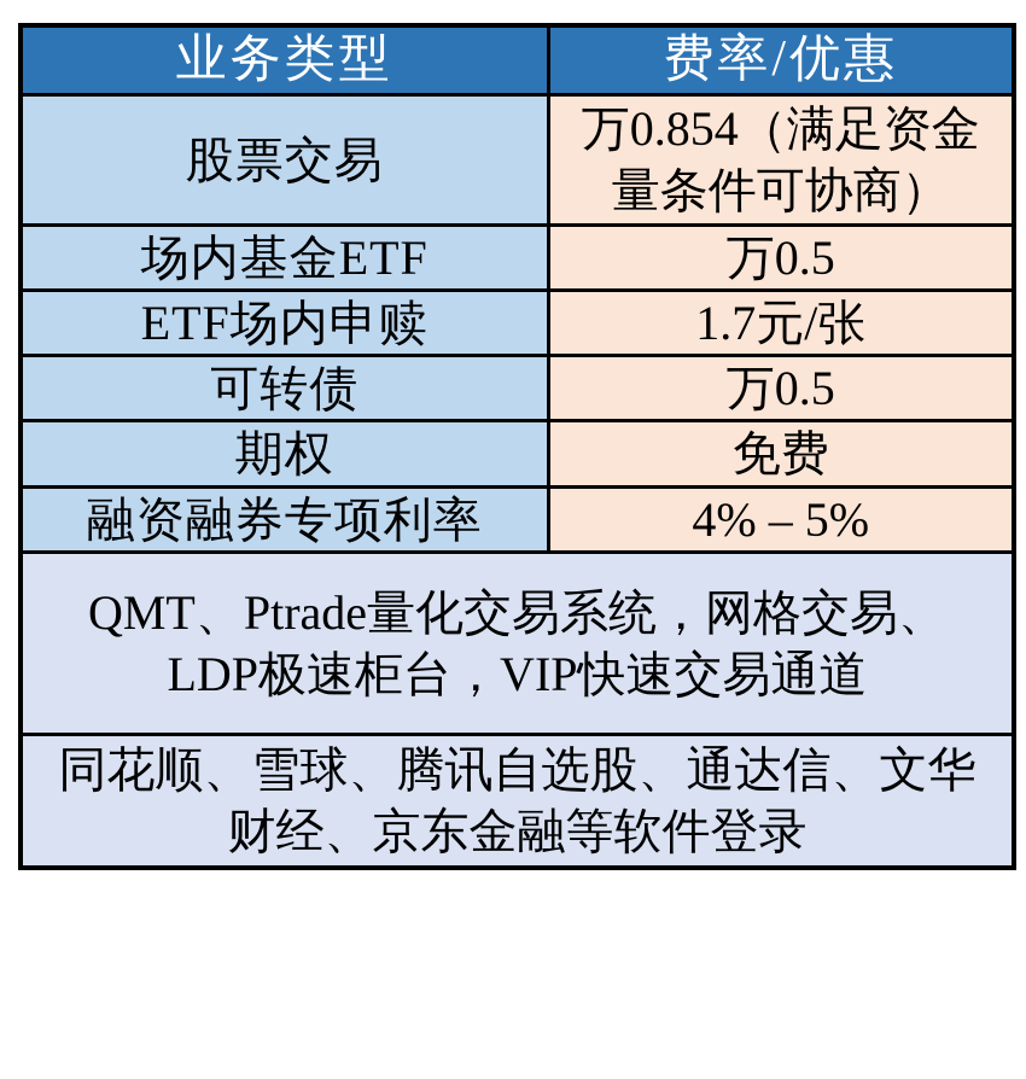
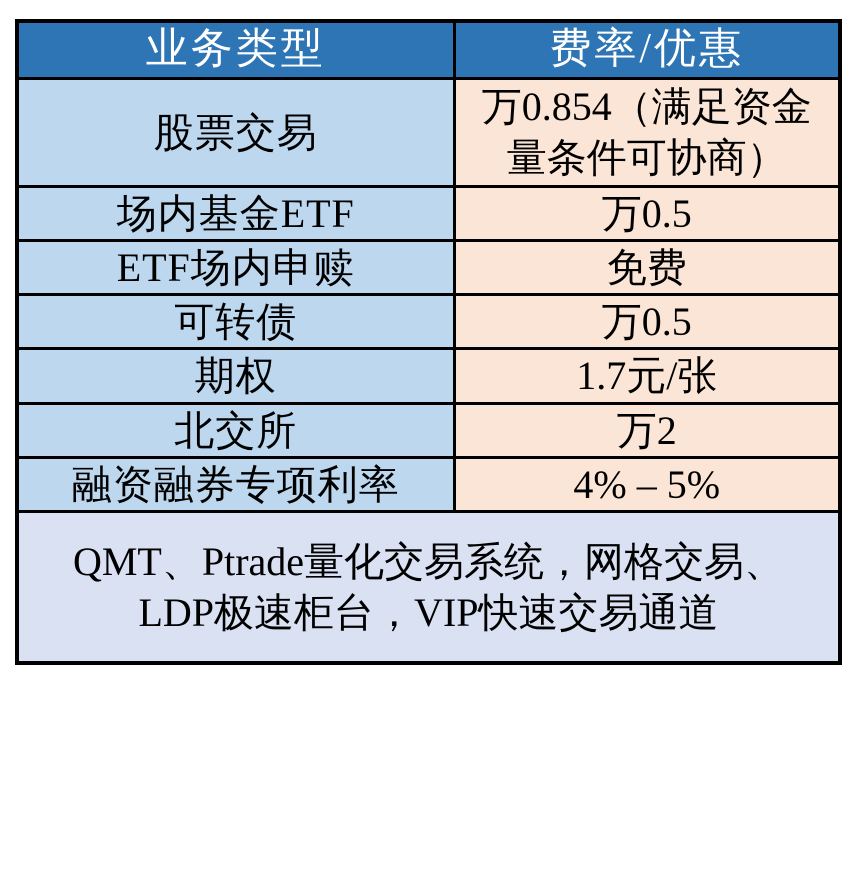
  业务类型	费率/优惠
  股票交易	万0.854（满足资金 量条件可协商）
  场内基金ETF	万0.5
- ETF场内申赎	1.7元/张
+ ETF场内申赎	免费
  可转债	万0.5
- 期权	免费
+ 期权	1.7元/张
+ 北交所	万2
  融资融券专项利率	4% – 5%
  QMT、Ptrade量化交易系统，网格交易、 LDP极速柜台，VIP快速交易通道
- 同花顺、雪球、腾讯自选股、通达信、文华 财经、京东金融等软件登录
